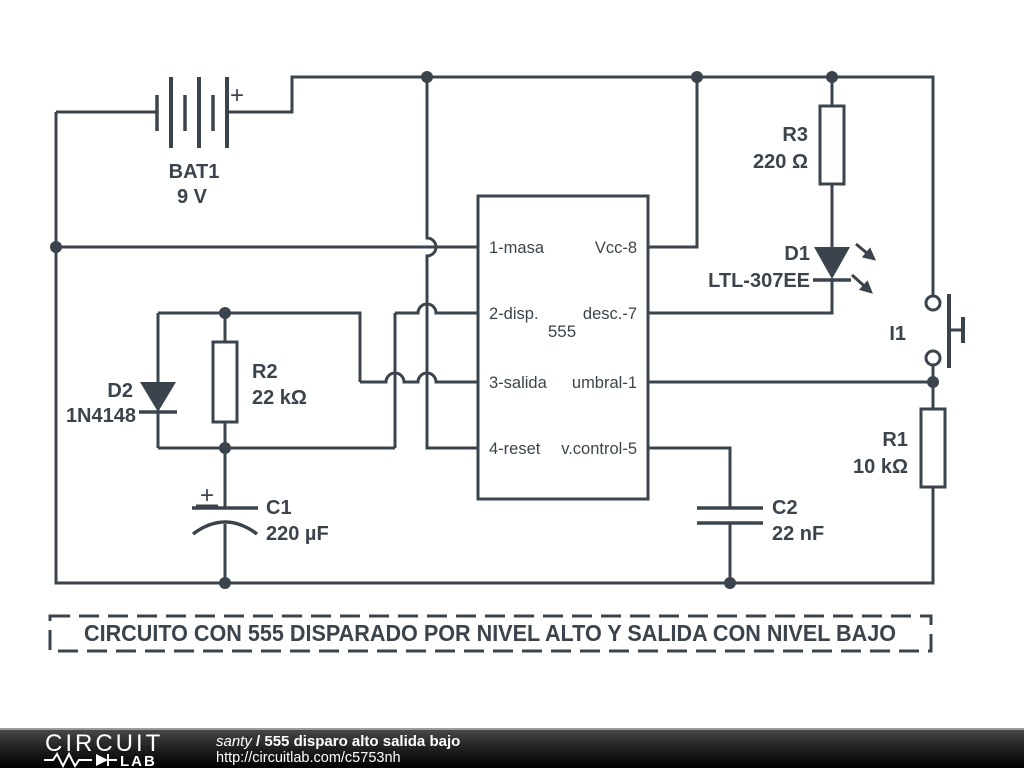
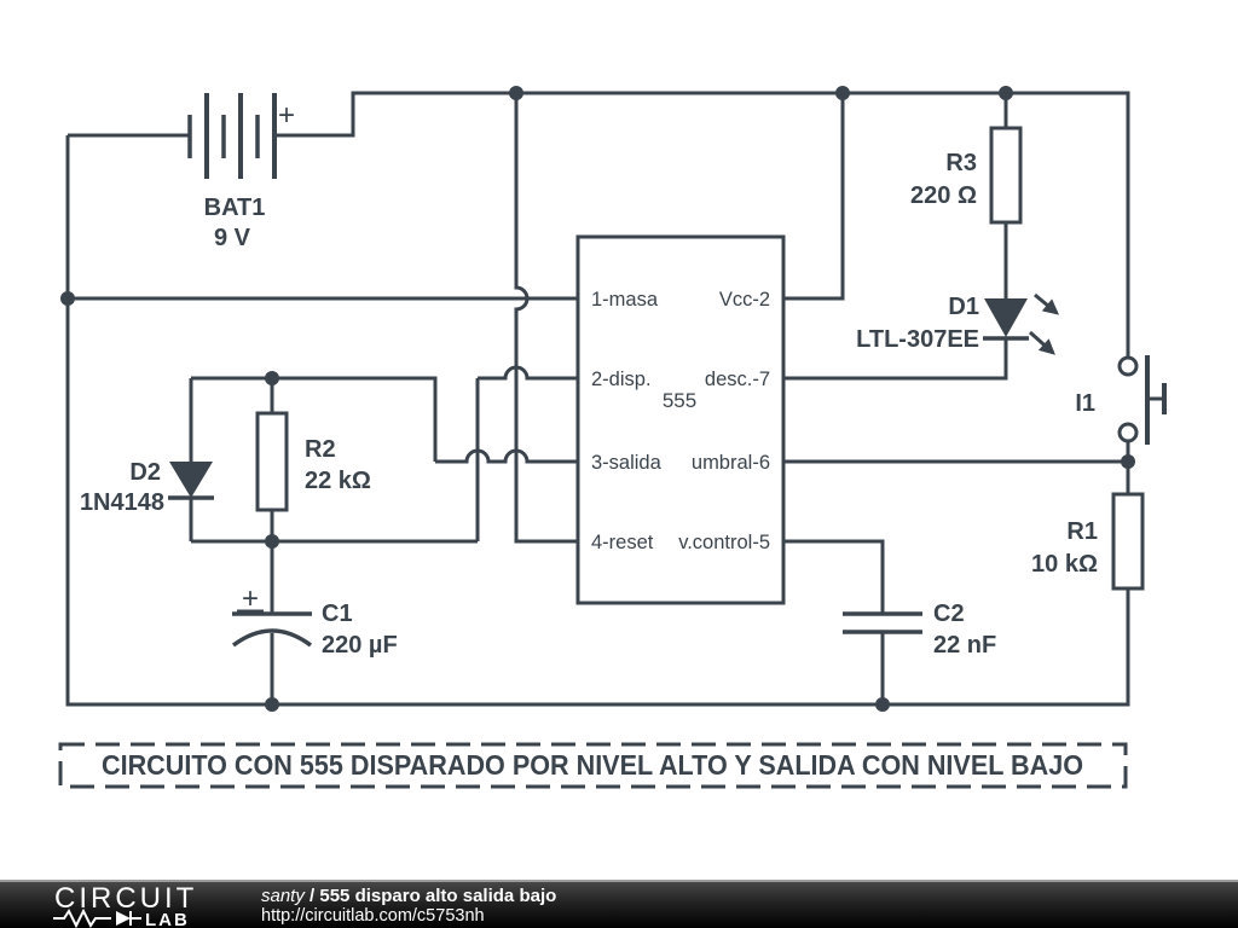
  +
  BAT1
  9 V
  1-masa
  2-disp.
  3-salida
  4-reset
- Vcc-8
+ Vcc-2
  desc.-7
- umbral-1
+ umbral-6
  v.control-5
  555
  R2
  22 kΩ
  D2
  1N4148
  +
  C1
  220 µF
  R3
  220 Ω
  D1
  LTL-307EE
  I1
  R1
  10 kΩ
  C2
  22 nF
  CIRCUITO CON 555 DISPARADO POR NIVEL ALTO Y SALIDA CON NIVEL BAJO
  CIRCUIT
  LAB
  santy / 555 disparo alto salida bajo
  http://circuitlab.com/c5753nh
